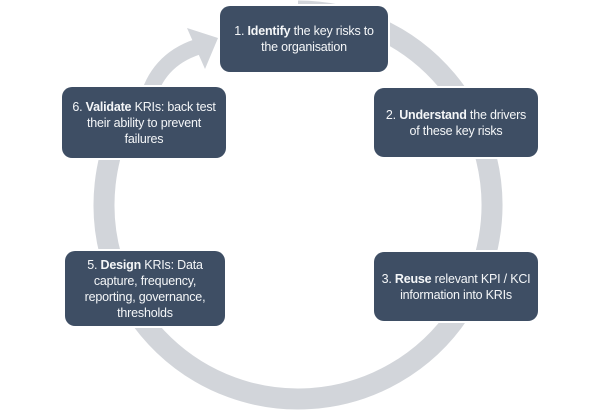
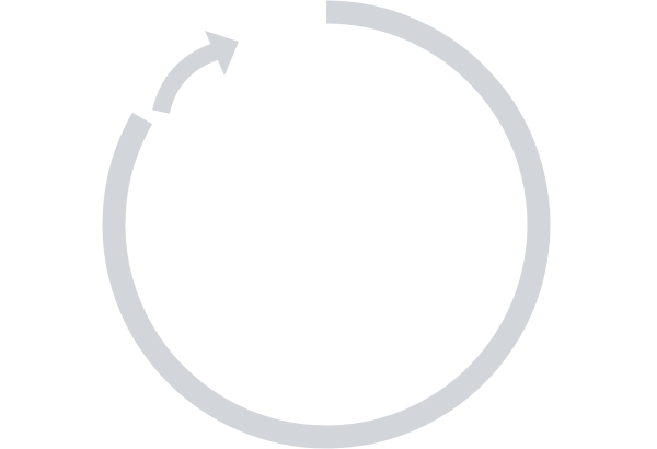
- 1. Identify the key risks to
- the organisation
- 2. Understand the drivers
- of these key risks
- 3. Reuse relevant KPI / KCI
- information into KRIs
- 5. Design KRIs: Data
- capture, frequency,
- reporting, governance,
- thresholds
- 6. Validate KRIs: back test
- their ability to prevent
- failures
